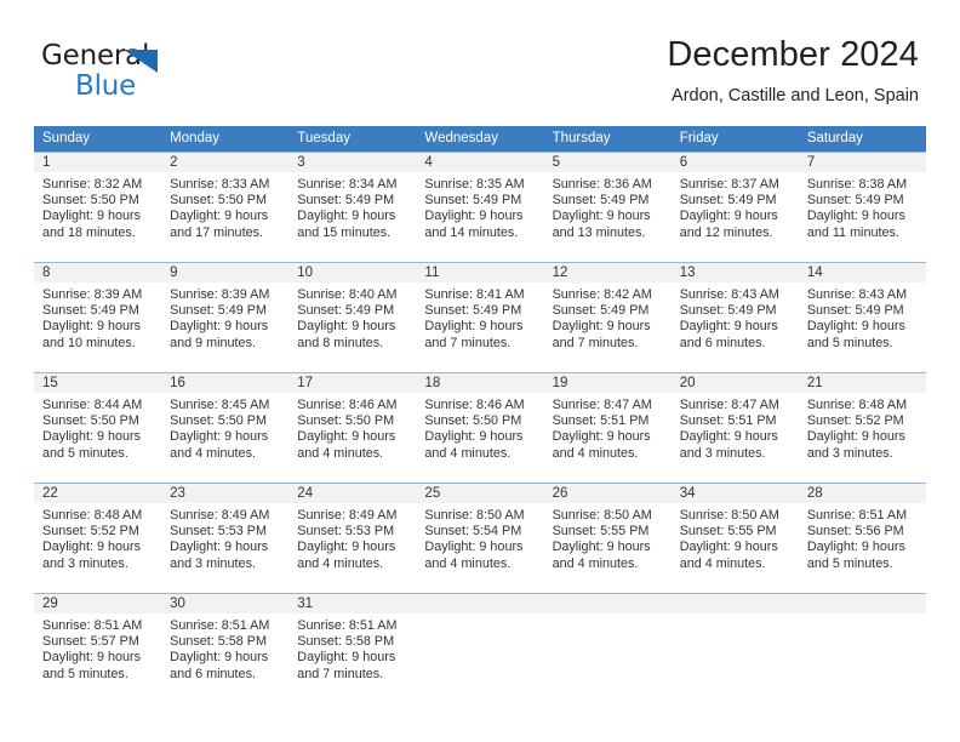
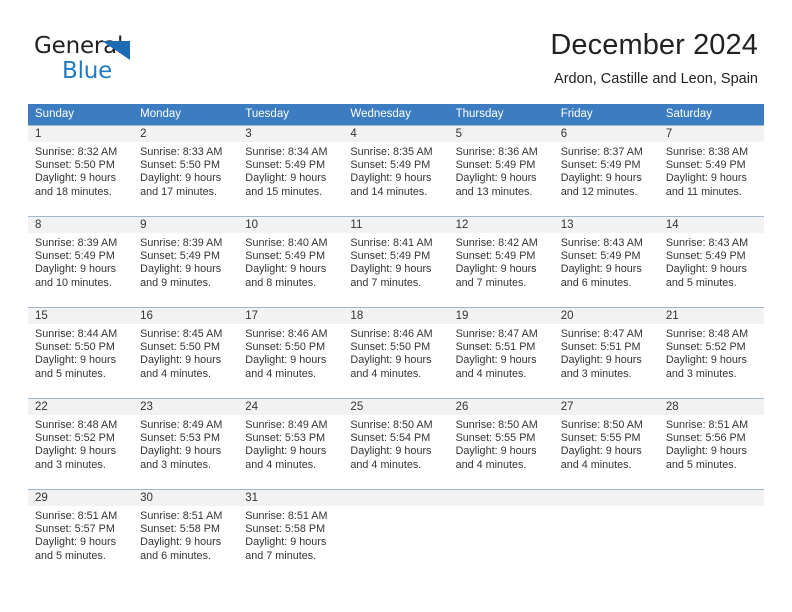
  General
  Blue
  December 2024
  Ardon, Castille and Leon, Spain
  Sunday
  Monday
  Tuesday
  Wednesday
  Thursday
  Friday
  Saturday
  1
  2
  3
  4
  5
  6
  7
  Sunrise: 8:32 AM
  Sunset: 5:50 PM
  Daylight: 9 hours
  and 18 minutes.
  Sunrise: 8:33 AM
  Sunset: 5:50 PM
  Daylight: 9 hours
  and 17 minutes.
  Sunrise: 8:34 AM
  Sunset: 5:49 PM
  Daylight: 9 hours
  and 15 minutes.
  Sunrise: 8:35 AM
  Sunset: 5:49 PM
  Daylight: 9 hours
  and 14 minutes.
  Sunrise: 8:36 AM
  Sunset: 5:49 PM
  Daylight: 9 hours
  and 13 minutes.
  Sunrise: 8:37 AM
  Sunset: 5:49 PM
  Daylight: 9 hours
  and 12 minutes.
  Sunrise: 8:38 AM
  Sunset: 5:49 PM
  Daylight: 9 hours
  and 11 minutes.
  8
  9
  10
  11
  12
  13
  14
  Sunrise: 8:39 AM
  Sunset: 5:49 PM
  Daylight: 9 hours
  and 10 minutes.
  Sunrise: 8:39 AM
  Sunset: 5:49 PM
  Daylight: 9 hours
  and 9 minutes.
  Sunrise: 8:40 AM
  Sunset: 5:49 PM
  Daylight: 9 hours
  and 8 minutes.
  Sunrise: 8:41 AM
  Sunset: 5:49 PM
  Daylight: 9 hours
  and 7 minutes.
  Sunrise: 8:42 AM
  Sunset: 5:49 PM
  Daylight: 9 hours
  and 7 minutes.
  Sunrise: 8:43 AM
  Sunset: 5:49 PM
  Daylight: 9 hours
  and 6 minutes.
  Sunrise: 8:43 AM
  Sunset: 5:49 PM
  Daylight: 9 hours
  and 5 minutes.
  15
  16
  17
  18
  19
  20
  21
  Sunrise: 8:44 AM
  Sunset: 5:50 PM
  Daylight: 9 hours
  and 5 minutes.
  Sunrise: 8:45 AM
  Sunset: 5:50 PM
  Daylight: 9 hours
  and 4 minutes.
  Sunrise: 8:46 AM
  Sunset: 5:50 PM
  Daylight: 9 hours
  and 4 minutes.
  Sunrise: 8:46 AM
  Sunset: 5:50 PM
  Daylight: 9 hours
  and 4 minutes.
  Sunrise: 8:47 AM
  Sunset: 5:51 PM
  Daylight: 9 hours
  and 4 minutes.
  Sunrise: 8:47 AM
  Sunset: 5:51 PM
  Daylight: 9 hours
  and 3 minutes.
  Sunrise: 8:48 AM
  Sunset: 5:52 PM
  Daylight: 9 hours
  and 3 minutes.
  22
  23
  24
  25
  26
- 34
+ 27
  28
  Sunrise: 8:48 AM
  Sunset: 5:52 PM
  Daylight: 9 hours
  and 3 minutes.
  Sunrise: 8:49 AM
  Sunset: 5:53 PM
  Daylight: 9 hours
  and 3 minutes.
  Sunrise: 8:49 AM
  Sunset: 5:53 PM
  Daylight: 9 hours
  and 4 minutes.
  Sunrise: 8:50 AM
  Sunset: 5:54 PM
  Daylight: 9 hours
  and 4 minutes.
  Sunrise: 8:50 AM
  Sunset: 5:55 PM
  Daylight: 9 hours
  and 4 minutes.
  Sunrise: 8:50 AM
  Sunset: 5:55 PM
  Daylight: 9 hours
  and 4 minutes.
  Sunrise: 8:51 AM
  Sunset: 5:56 PM
  Daylight: 9 hours
  and 5 minutes.
  29
  30
  31
  Sunrise: 8:51 AM
  Sunset: 5:57 PM
  Daylight: 9 hours
  and 5 minutes.
  Sunrise: 8:51 AM
  Sunset: 5:58 PM
  Daylight: 9 hours
  and 6 minutes.
  Sunrise: 8:51 AM
  Sunset: 5:58 PM
  Daylight: 9 hours
  and 7 minutes.
